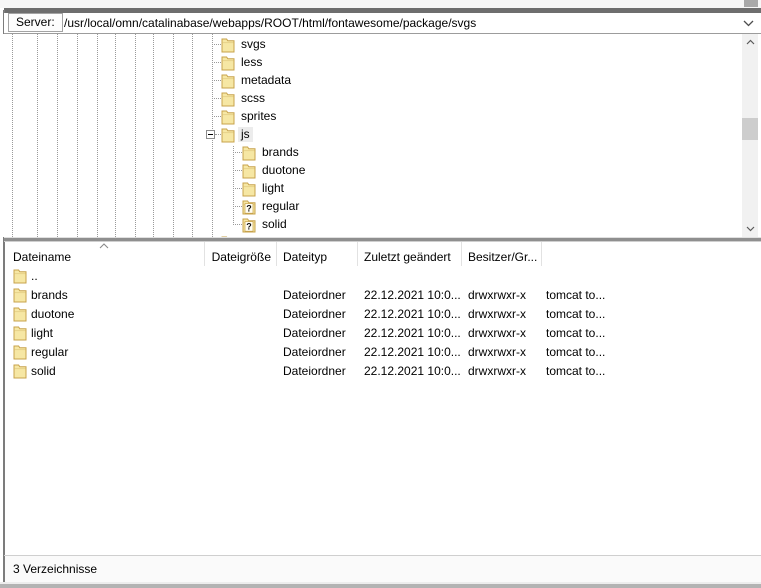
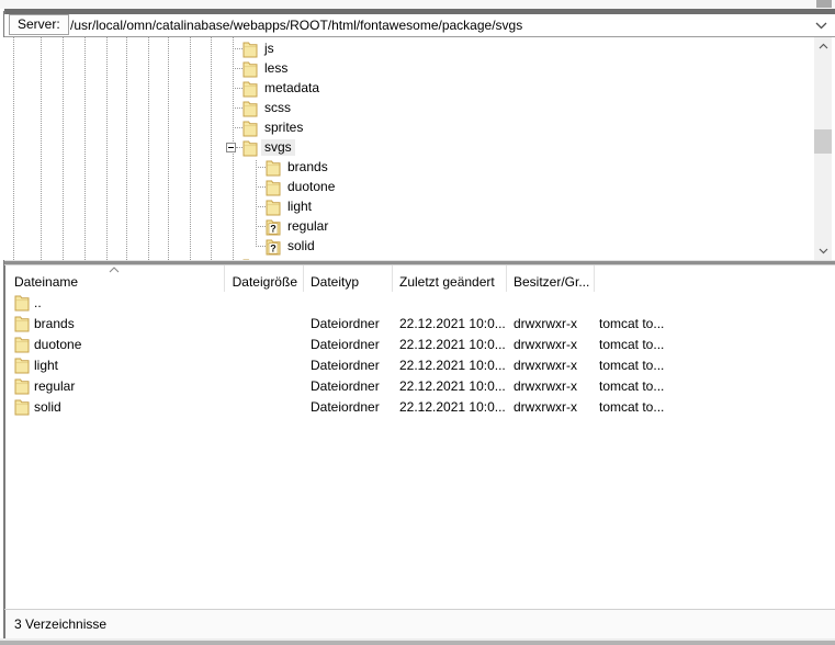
  Server:
  /usr/local/omn/catalinabase/webapps/ROOT/html/fontawesome/package/svgs
- svgs
+ js
  less
  metadata
  scss
  sprites
- js
+ svgs
  brands
  duotone
  light
  ?
  regular
  ?
  solid
  Dateiname
  Dateigröße
  Dateityp
  Zuletzt geändert
  Besitzer/Gr...
  ..
  brands
  Dateiordner
  22.12.2021 10:0...
  drwxrwxr-x
  tomcat to...
  duotone
  Dateiordner
  22.12.2021 10:0...
  drwxrwxr-x
  tomcat to...
  light
  Dateiordner
  22.12.2021 10:0...
  drwxrwxr-x
  tomcat to...
  regular
  Dateiordner
  22.12.2021 10:0...
  drwxrwxr-x
  tomcat to...
  solid
  Dateiordner
  22.12.2021 10:0...
  drwxrwxr-x
  tomcat to...
  3 Verzeichnisse
